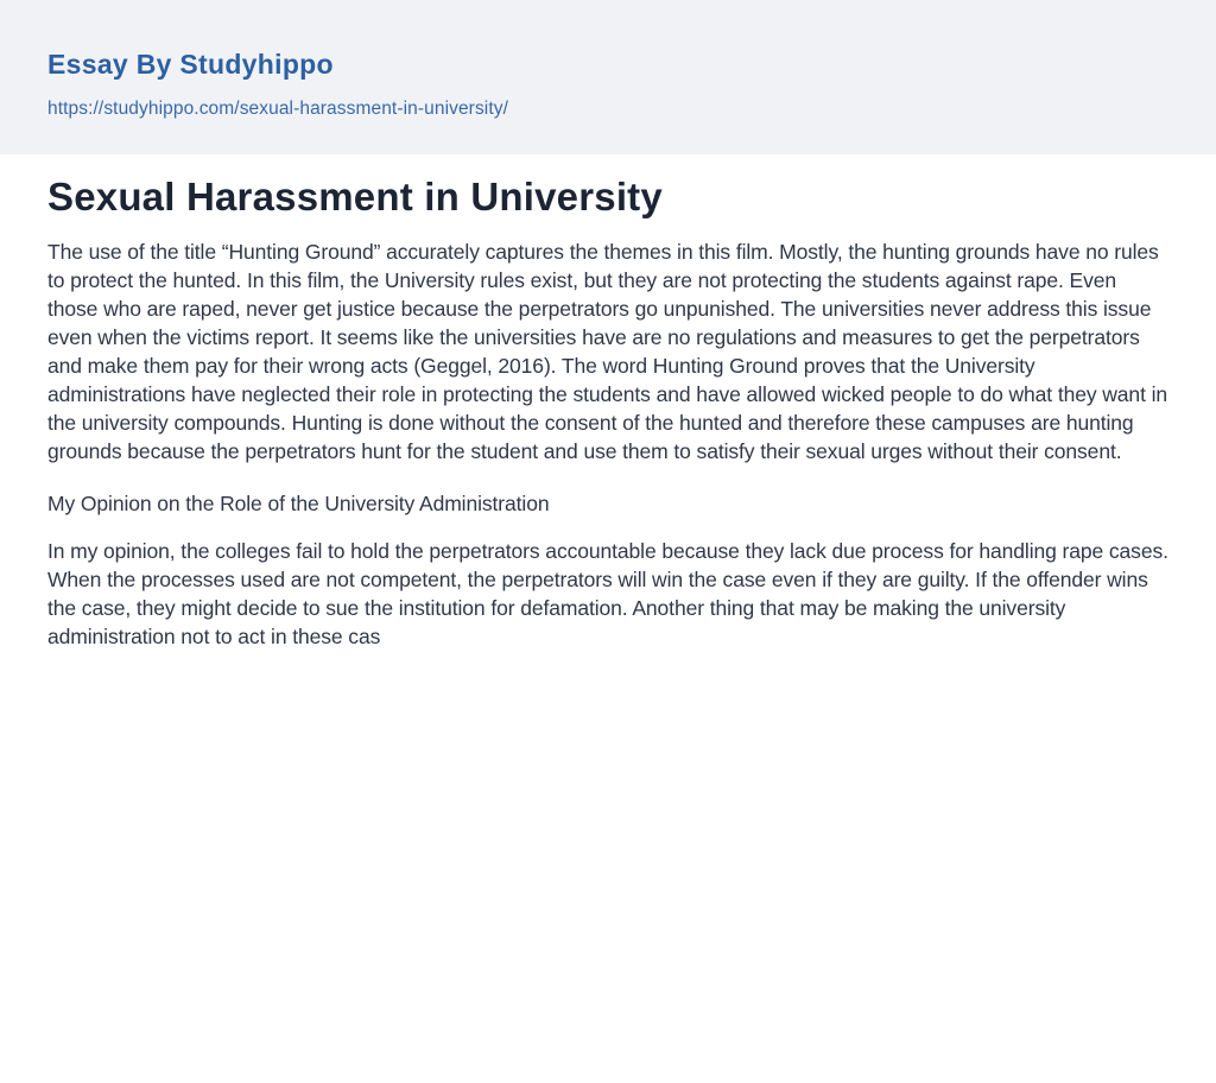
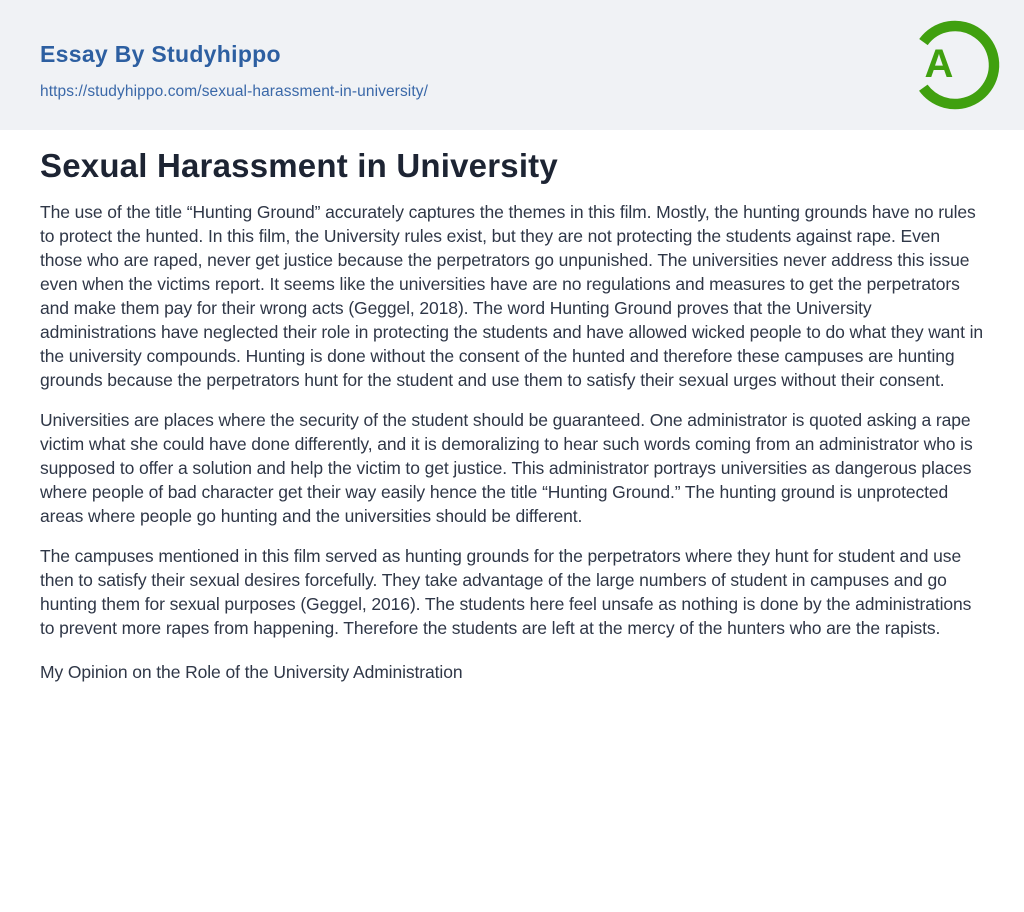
  Essay By Studyhippo
  https://studyhippo.com/sexual-harassment-in-university/
+ A
  Sexual Harassment in University
- The use of the title “Hunting Ground” accurately captures the themes in this film. Mostly, the hunting grounds have no rules to protect the hunted. In this film, the University rules exist, but they are not protecting the students against rape. Even those who are raped, never get justice because the perpetrators go unpunished. The universities never address this issue even when the victims report. It seems like the universities have are no regulations and measures to get the perpetrators and make them pay for their wrong acts (Geggel, 2016). The word Hunting Ground proves that the University administrations have neglected their role in protecting the students and have allowed wicked people to do what they want in the university compounds. Hunting is done without the consent of the hunted and therefore these campuses are hunting grounds because the perpetrators hunt for the student and use them to satisfy their sexual urges without their consent.
+ The use of the title “Hunting Ground” accurately captures the themes in this film. Mostly, the hunting grounds have no rules to protect the hunted. In this film, the University rules exist, but they are not protecting the students against rape. Even those who are raped, never get justice because the perpetrators go unpunished. The universities never address this issue even when the victims report. It seems like the universities have are no regulations and measures to get the perpetrators and make them pay for their wrong acts (Geggel, 2018). The word Hunting Ground proves that the University administrations have neglected their role in protecting the students and have allowed wicked people to do what they want in the university compounds. Hunting is done without the consent of the hunted and therefore these campuses are hunting grounds because the perpetrators hunt for the student and use them to satisfy their sexual urges without their consent.
+ Universities are places where the security of the student should be guaranteed. One administrator is quoted asking a rape victim what she could have done differently, and it is demoralizing to hear such words coming from an administrator who is supposed to offer a solution and help the victim to get justice. This administrator portrays universities as dangerous places where people of bad character get their way easily hence the title “Hunting Ground.” The hunting ground is unprotected areas where people go hunting and the universities should be different.
+ The campuses mentioned in this film served as hunting grounds for the perpetrators where they hunt for student and use then to satisfy their sexual desires forcefully. They take advantage of the large numbers of student in campuses and go hunting them for sexual purposes (Geggel, 2016). The students here feel unsafe as nothing is done by the administrations to prevent more rapes from happening. Therefore the students are left at the mercy of the hunters who are the rapists.
  My Opinion on the Role of the University Administration
- In my opinion, the colleges fail to hold the perpetrators accountable because they lack due process for handling rape cases. When the processes used are not competent, the perpetrators will win the case even if they are guilty. If the offender wins the case, they might decide to sue the institution for defamation. Another thing that may be making the university administration not to act in these cas
